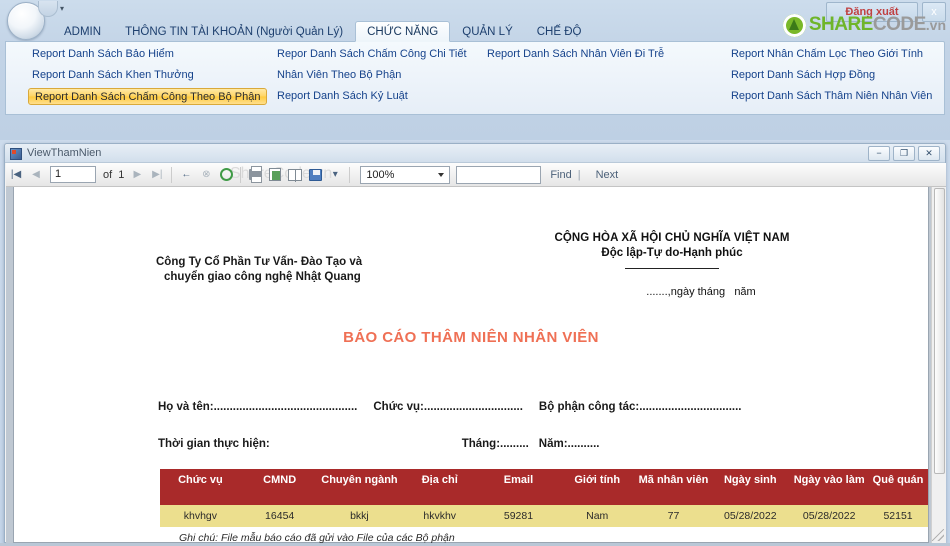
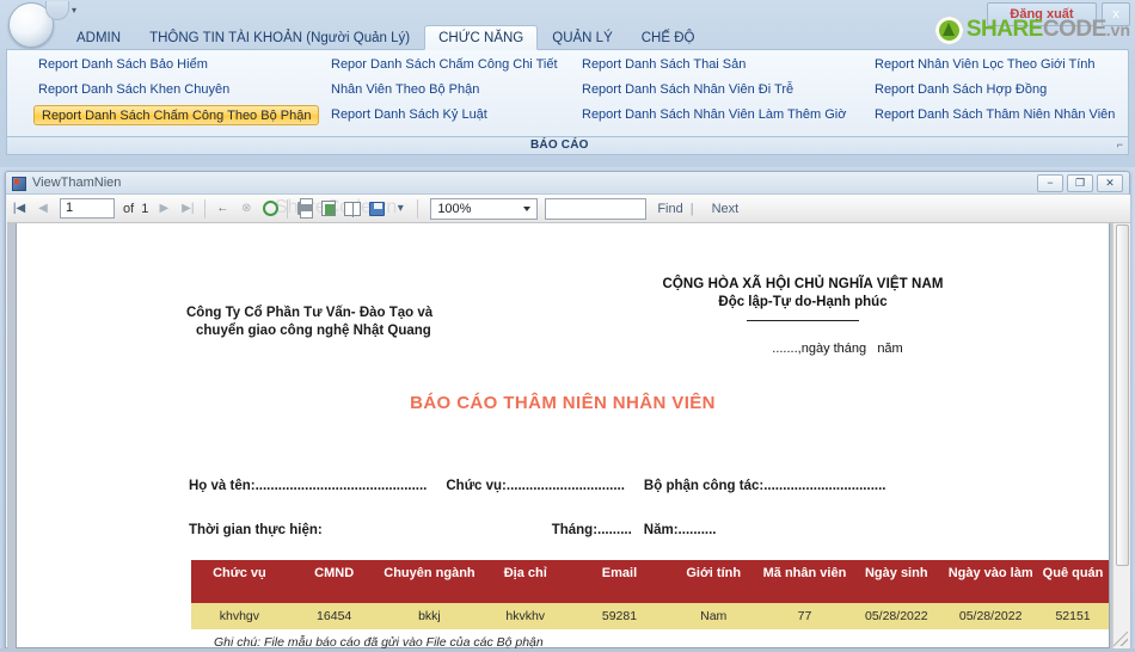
  ▾
  ADMIN
  THÔNG TIN TÀI KHOẢN (Người Quản Lý)
  CHỨC NĂNG
  QUẢN LÝ
  CHẾ ĐỘ
  Đăng xuất
  x
  SHARE
  CODE
  .vn
  Report Danh Sách Bảo Hiểm
- Report Danh Sách Khen Thưởng
+ Report Danh Sách Khen Chuyên
  Report Danh Sách Chấm Công Theo Bộ Phận
  Repor Danh Sách Chấm Công Chi Tiế
  Nhân Viên Theo Bộ Phận
  Report Danh Sách Kỷ Luật
+ Report Danh Sách Thai Sản
  Report Danh Sách Nhân Viên Đi Trễ
+ Report Danh Sách Nhân Viên Làm Thêm Giờ
- Report Nhân Chấm Lọc Theo Giới Tính
+ Report Nhân Viên Lọc Theo Giới Tính
  Report Danh Sách Hợp Đồng
  Report Danh Sách Thâm Niên Nhân Viên
+ BÁO CÁO
+ ⌐
  ViewThamNien
  −
  ❐
  ✕
  |◀
  ◀
  1
  of
  1
  ▶
  ▶|
  ←
  ⊗
  ▾
  100%
  Find
  |
  Next
  Công Ty Cổ Phần Tư Vấn- Đào Tạo và
  chuyển giao công nghệ Nhật Quang
  CỘNG HÒA XÃ HỘI CHỦ NGHĨA VIỆT NAM
  Độc lập-Tự do-Hạnh phúc
  .......,ngày tháng năm
  BÁO CÁO THÂM NIÊN NHÂN VIÊN
  Họ và tên:............................................. Chức vụ:............................... Bộ phận công tác:................................
  Thời gian thực hiện: Tháng:......... Năm:..........
  Chức vụ	CMND	Chuyên ngành	Địa chỉ	Email	Giới tính	Mã nhân viên	Ngày sinh	Ngày vào làm	Quê quán
  khvhgv	16454	bkkj	hkvkhv	59281	Nam	77	05/28/2022	05/28/2022	52151
  Ghi chú: File mẫu báo cáo đã gửi vào File của các Bộ phận
